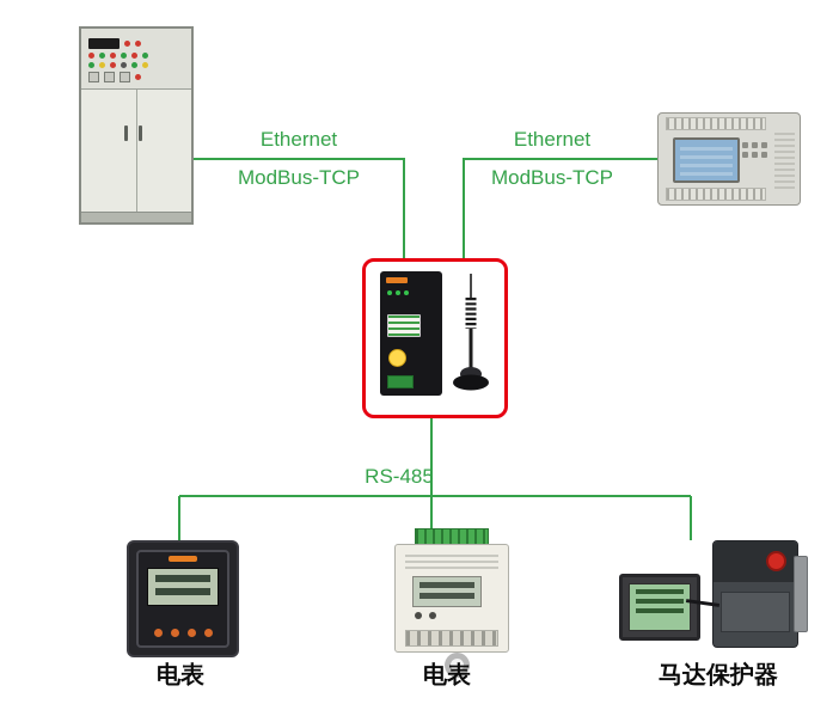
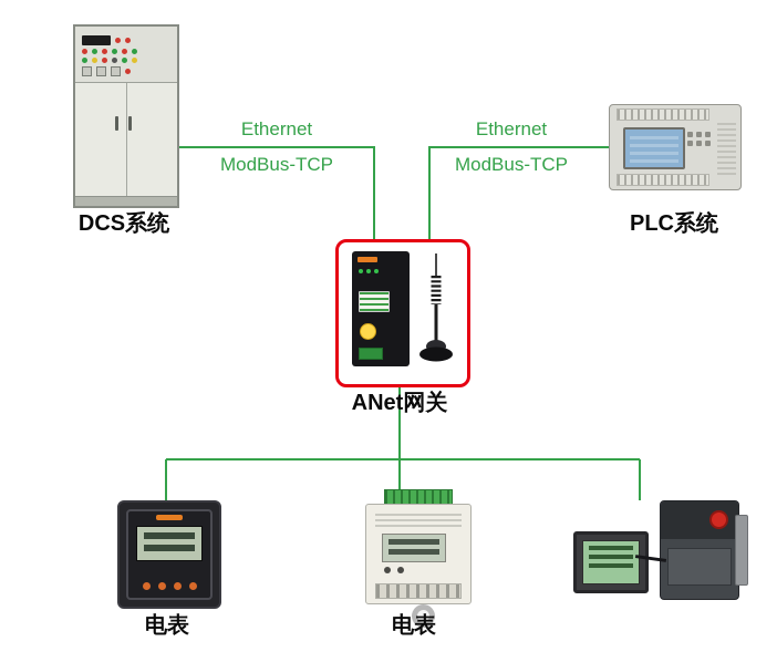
+ DCS系统
+ PLC系统
+ ANet网关
  电表
  电表
- 马达保护器
  Ethernet
  ModBus-TCP
  Ethernet
  ModBus-TCP
- RS-485
